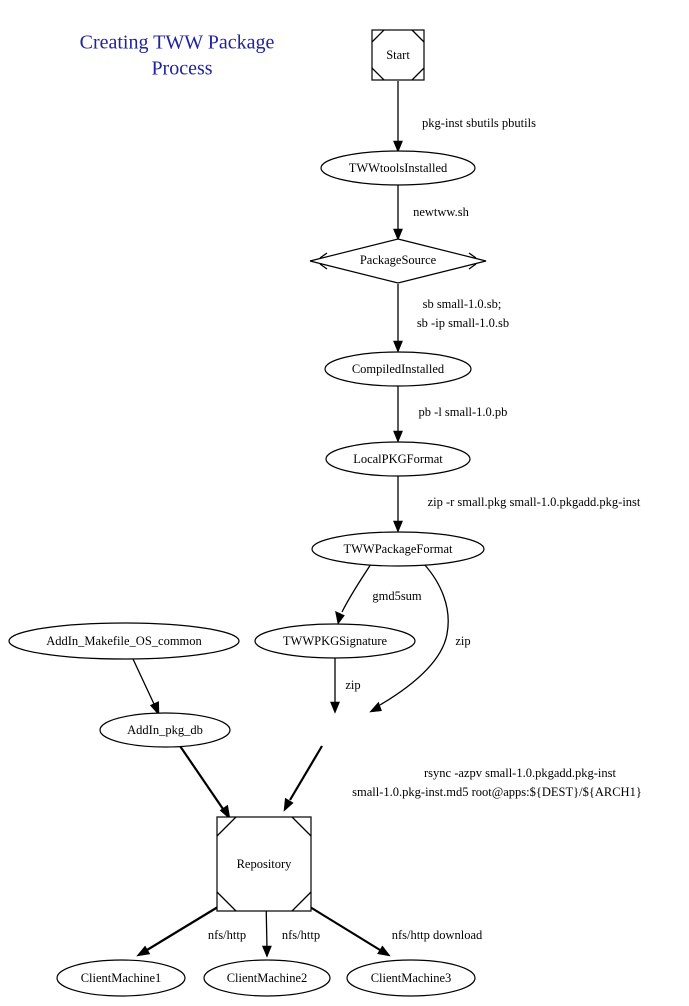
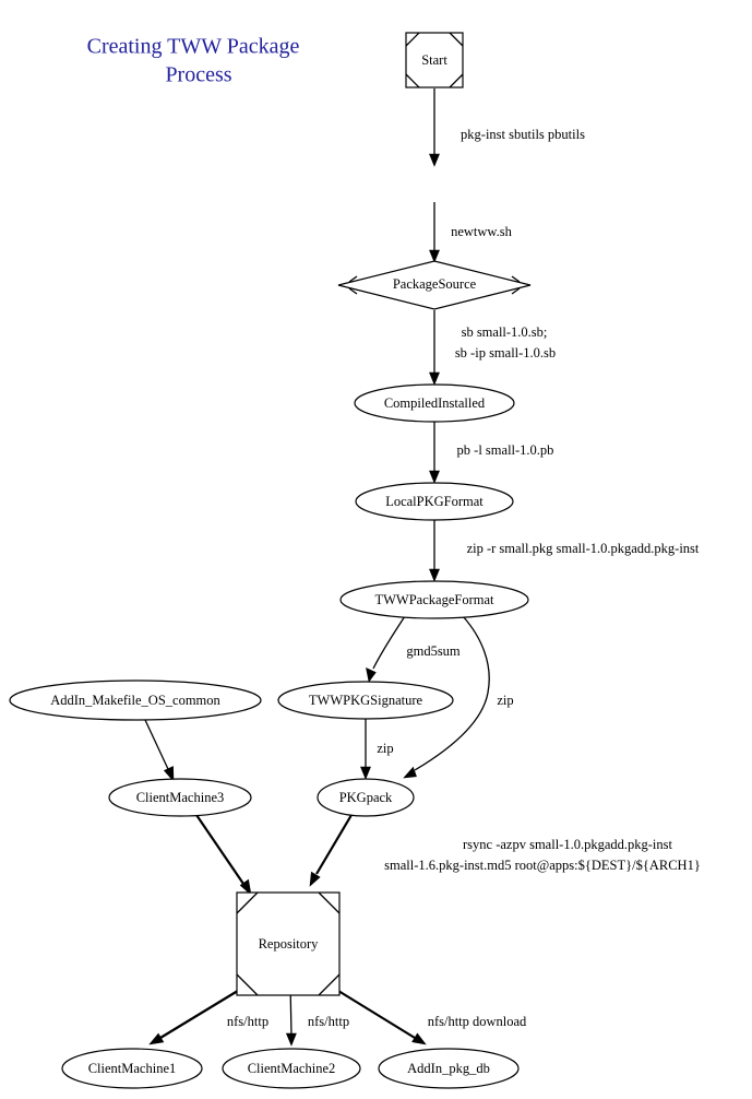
  Creating TWW Package
  Process
  pkg-inst sbutils pbutils
  newtww.sh
  sb small-1.0.sb;
  sb -ip small-1.0.sb
  pb -l small-1.0.pb
  zip -r small.pkg small-1.0.pkgadd.pkg-inst
  gmd5sum
  zip
  zip
  rsync -azpv small-1.0.pkgadd.pkg-inst
- small-1.0.pkg-inst.md5 root@apps:${DEST}/${ARCH1}
+ small-1.6.pkg-inst.md5 root@apps:${DEST}/${ARCH1}
  nfs/http
  nfs/http
  nfs/http download
  Start
- TWWtoolsInstalled
  PackageSource
  CompiledInstalled
  LocalPKGFormat
  TWWPackageFormat
  AddIn_Makefile_OS_common
  TWWPKGSignature
- AddIn_pkg_db
+ ClientMachine3
+ PKGpack
  Repository
  ClientMachine1
  ClientMachine2
- ClientMachine3
+ AddIn_pkg_db
